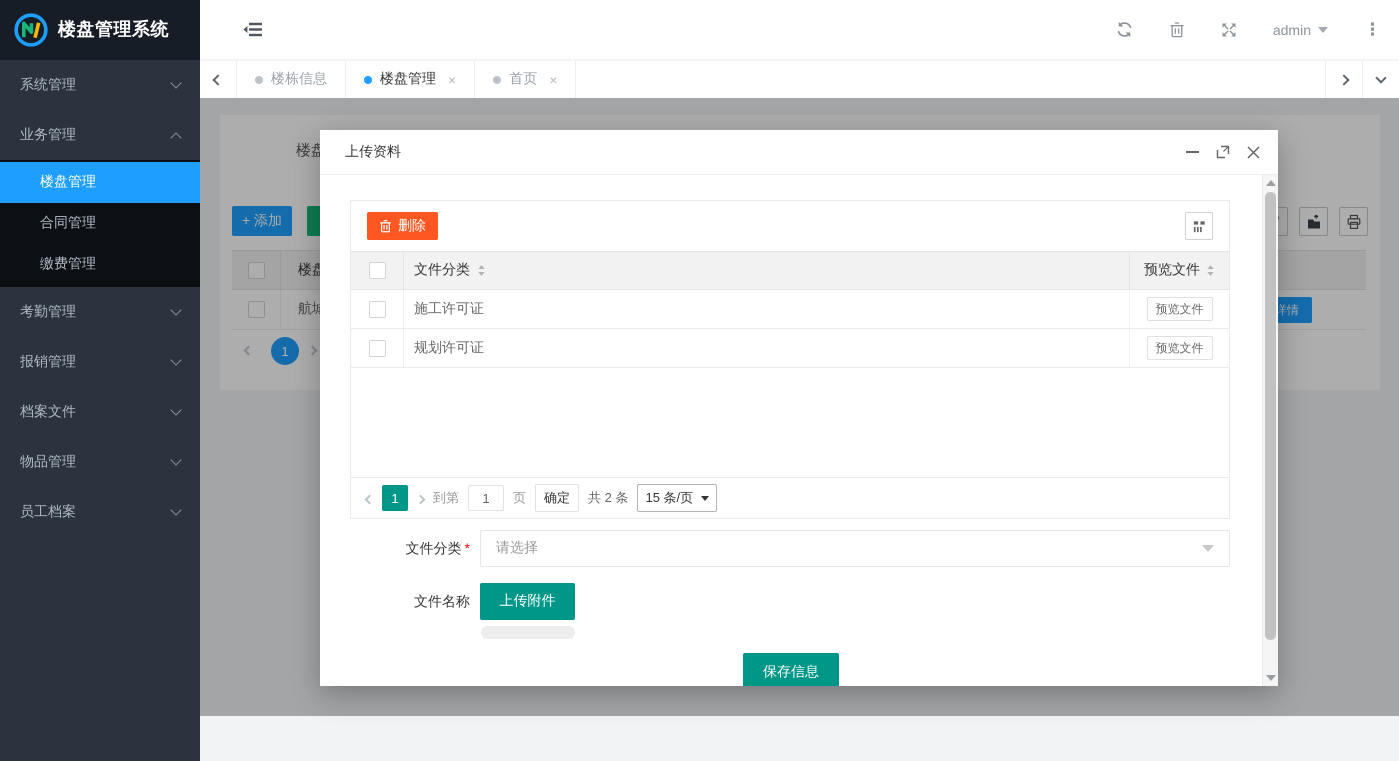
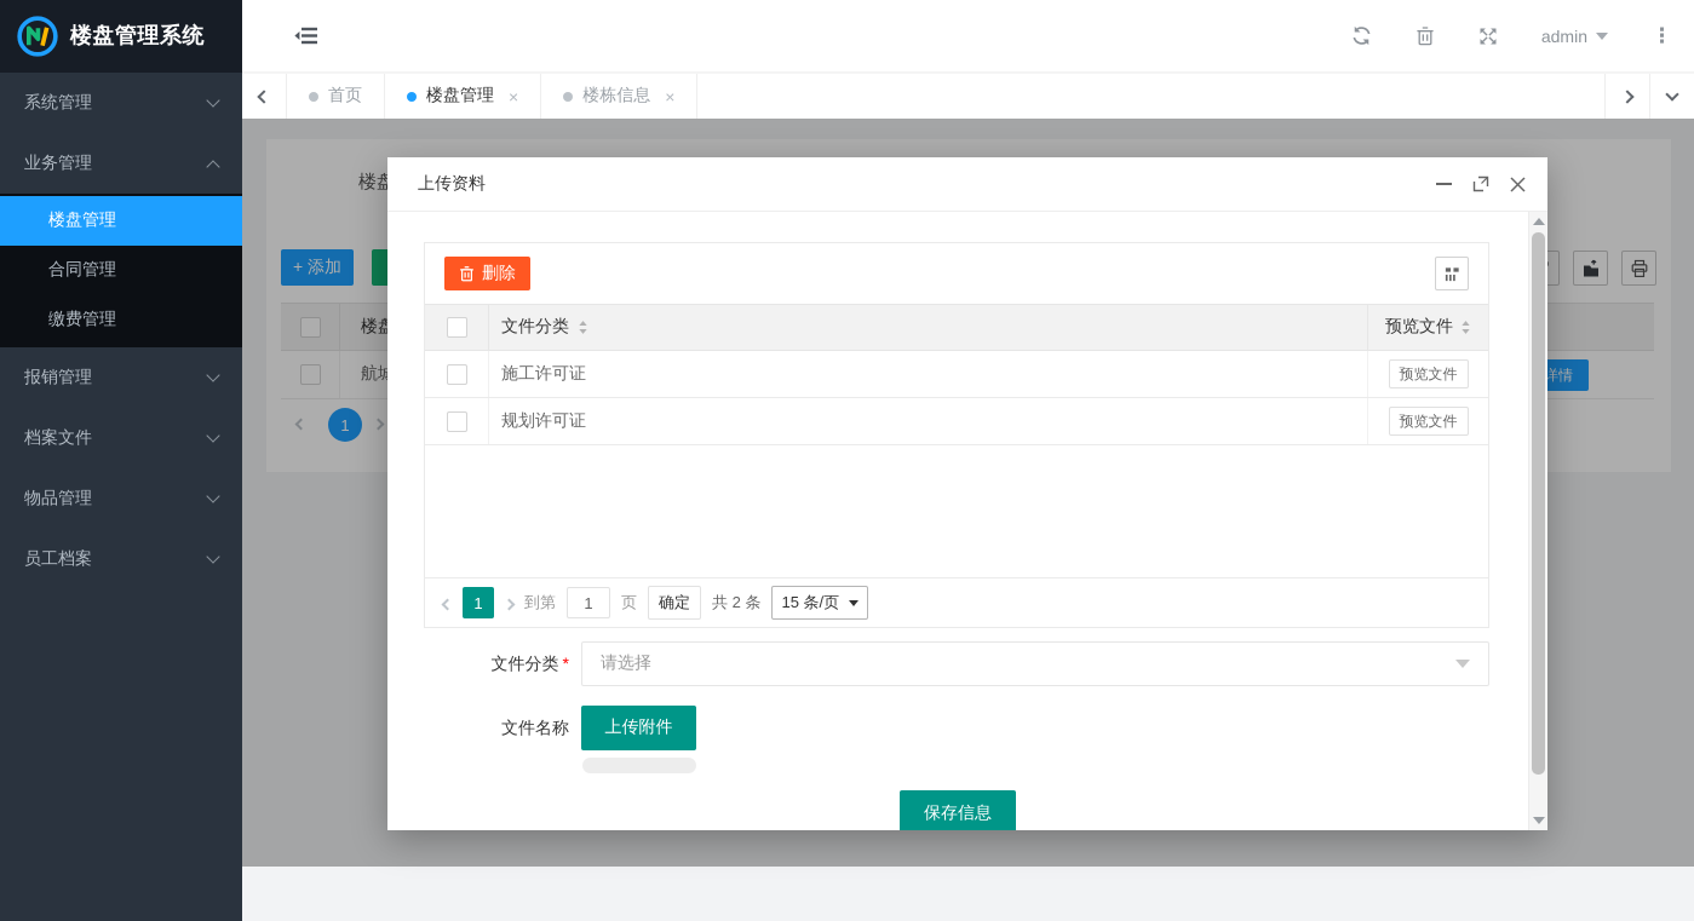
  楼盘管理系统
  系统管理
  业务管理
  楼盘管理
  合同管理
  缴费管理
- 考勤管理
  报销管理
  档案文件
  物品管理
  员工档案
  admin
  ⋮
- 楼栋信息
+ 首页
  楼盘管理
  ×
- 首页
+ 楼栋信息
  ×
  + 添加
  楼盘
  航城
  详情
  1
  上传资料
  删除
  文件分类
  预览文件
  施工许可证
  预览文件
  规划许可证
  预览文件
  1
  到第
  1
  页
  确定
  共 2 条
  15 条/页
  文件分类 *
  请选择
  文件名称
  上传附件
  保存信息
